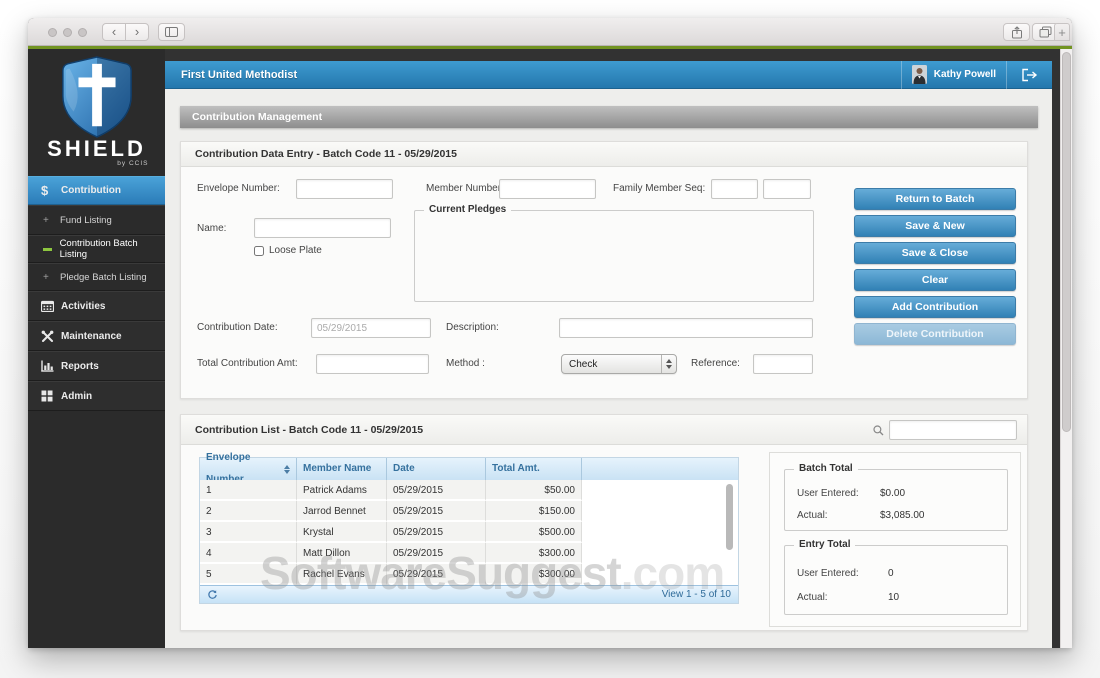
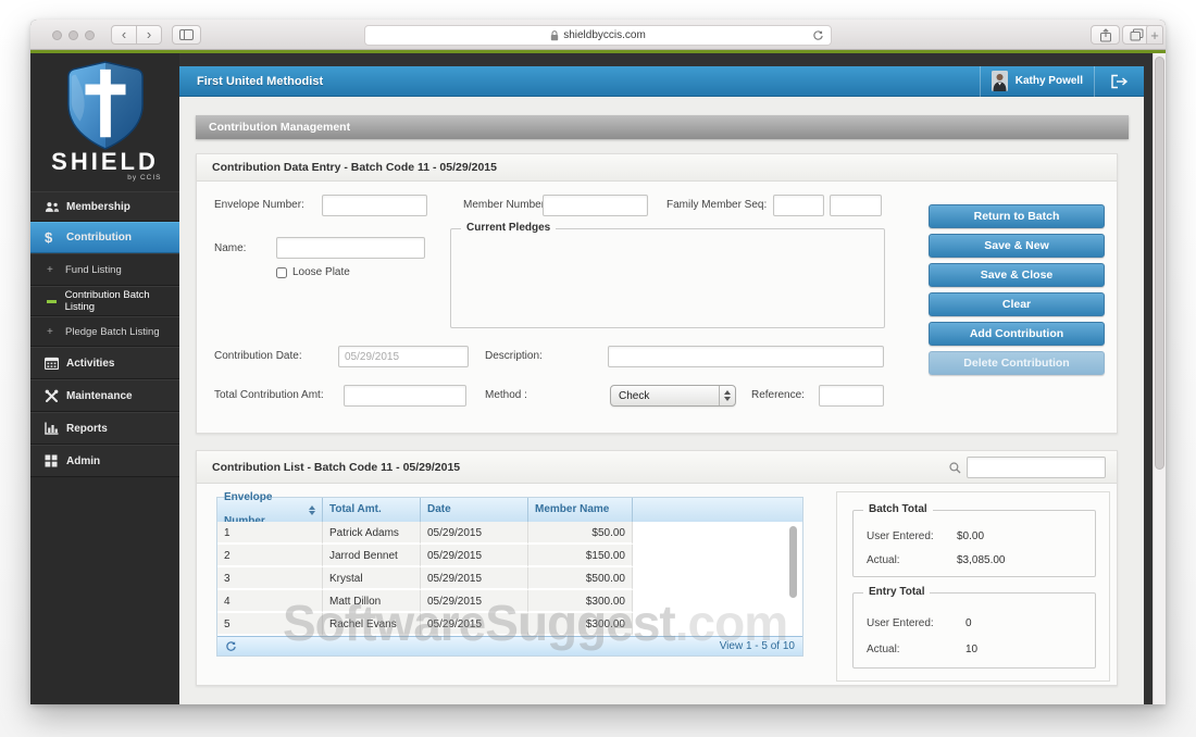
  ‹
  ›
+ shieldbyccis.com
  +
  SHIELD
+ Membership
  $
  Contribution
  +
  Fund Listing
  Contribution Batch Listing
  +
  Pledge Batch Listing
  Activities
  Maintenance
  Reports
  Admin
  First United Methodist
  Kathy Powell
  Contribution Management
  Contribution Data Entry - Batch Code 11 - 05/29/2015
  Envelope Number:
  Member Numbe
  Family Member Seq:
  Name:
  Loose Plate
  Current Pledges
  Contribution Date:
  05/29/2015
  Description:
  Total Contribution Amt:
  Method :
  Check
  Reference:
  Return to Batch
  Save & New
  Save & Close
  Clear
  Add Contribution
  Delete Contribution
  Contribution List - Batch Code 11 - 05/29/2015
- Member Name
+ Total Amt.
  Date
- Total Amt.
+ Member Name
  1
  Patrick Adams
  05/29/2015
  $50.00
  2
  Jarrod Bennet
  05/29/2015
  $150.00
  3
  05/29/2015
  $500.00
  4
  Matt Dillon
  05/29/2015
  $300.00
  5
  Rachel Evans
  05/29/2015
  $300.00
  View 1 - 5 of 10
  Batch Total
  User Entered:
  $0.00
  Actual:
  $3,085.00
  Entry Total
  User Entered:
  0
  Actual:
  10
  SoftwareSuggest.com
